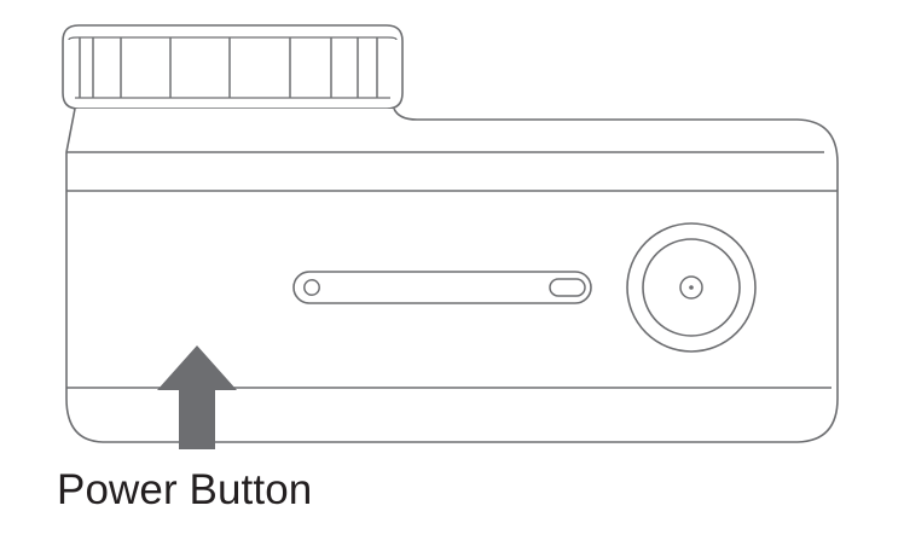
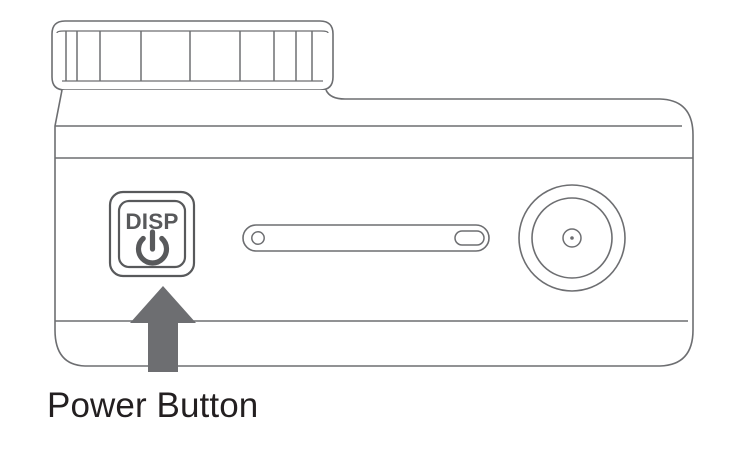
+ DISP
  Power Button
